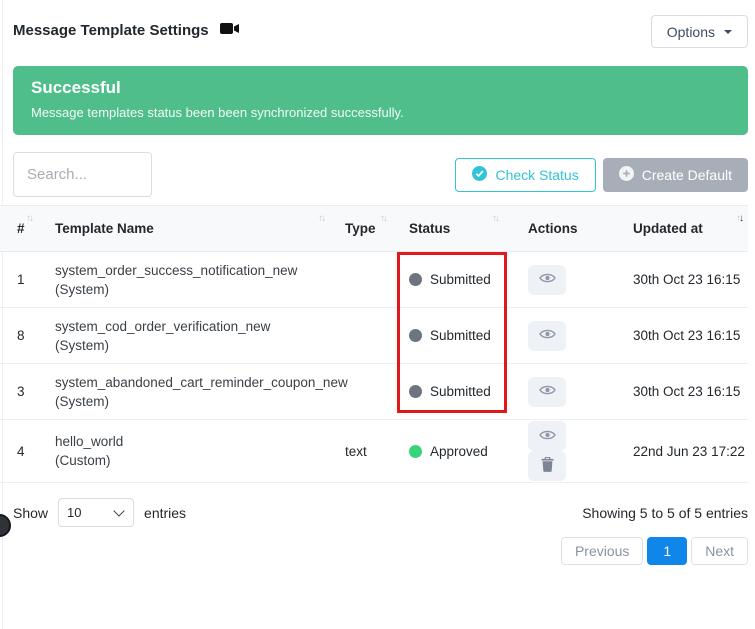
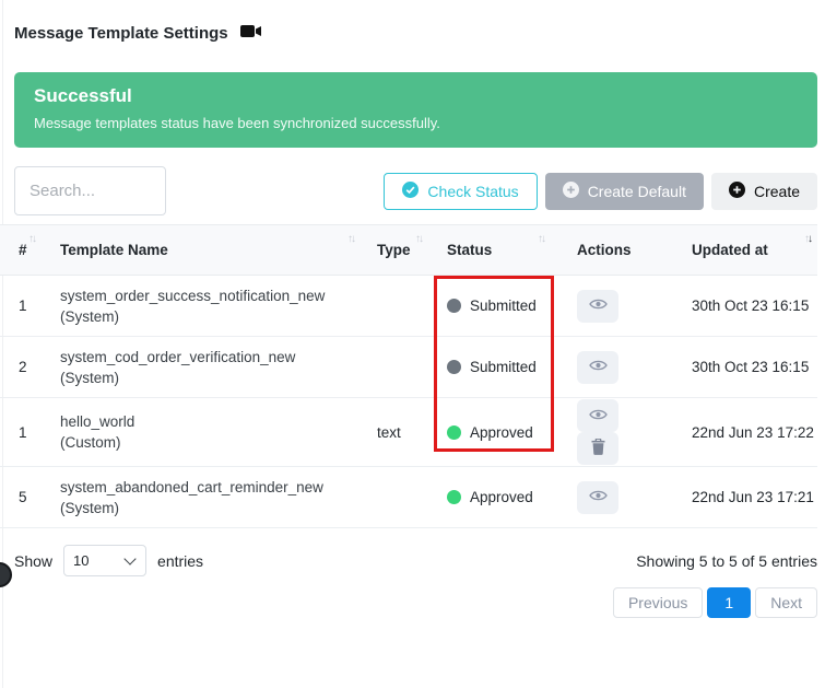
  Message Template Settings
- Options
  Successful
- Message templates status been been synchronized successfully.
+ Message templates status have been synchronized successfully.
  Search...
  Check Status
  Create Default
+ Create
  # ↑↓	Template Name ↑↓	Type ↑↓	Status ↑↓	Actions	Updated at ↑↓
  1	system_order_success_notification_new (System)		Submitted		30th Oct 23 16:15
- 8	system_cod_order_verification_new (System)		Submitted		30th Oct 23 16:15
+ 2	system_cod_order_verification_new (System)		Submitted		30th Oct 23 16:15
- 3	system_abandoned_cart_reminder_coupon_new (System)		Submitted		30th Oct 23 16:15
- 4	hello_world (Custom)	text	Approved		22nd Jun 23 17:22
+ 1	hello_world (Custom)	text	Approved		22nd Jun 23 17:22
+ 5	system_abandoned_cart_reminder_new (System)		Approved		22nd Jun 23 17:21
  Show
  10
  entries
  Showing 5 to 5 of 5 entries
  Previous
  1
  Next
